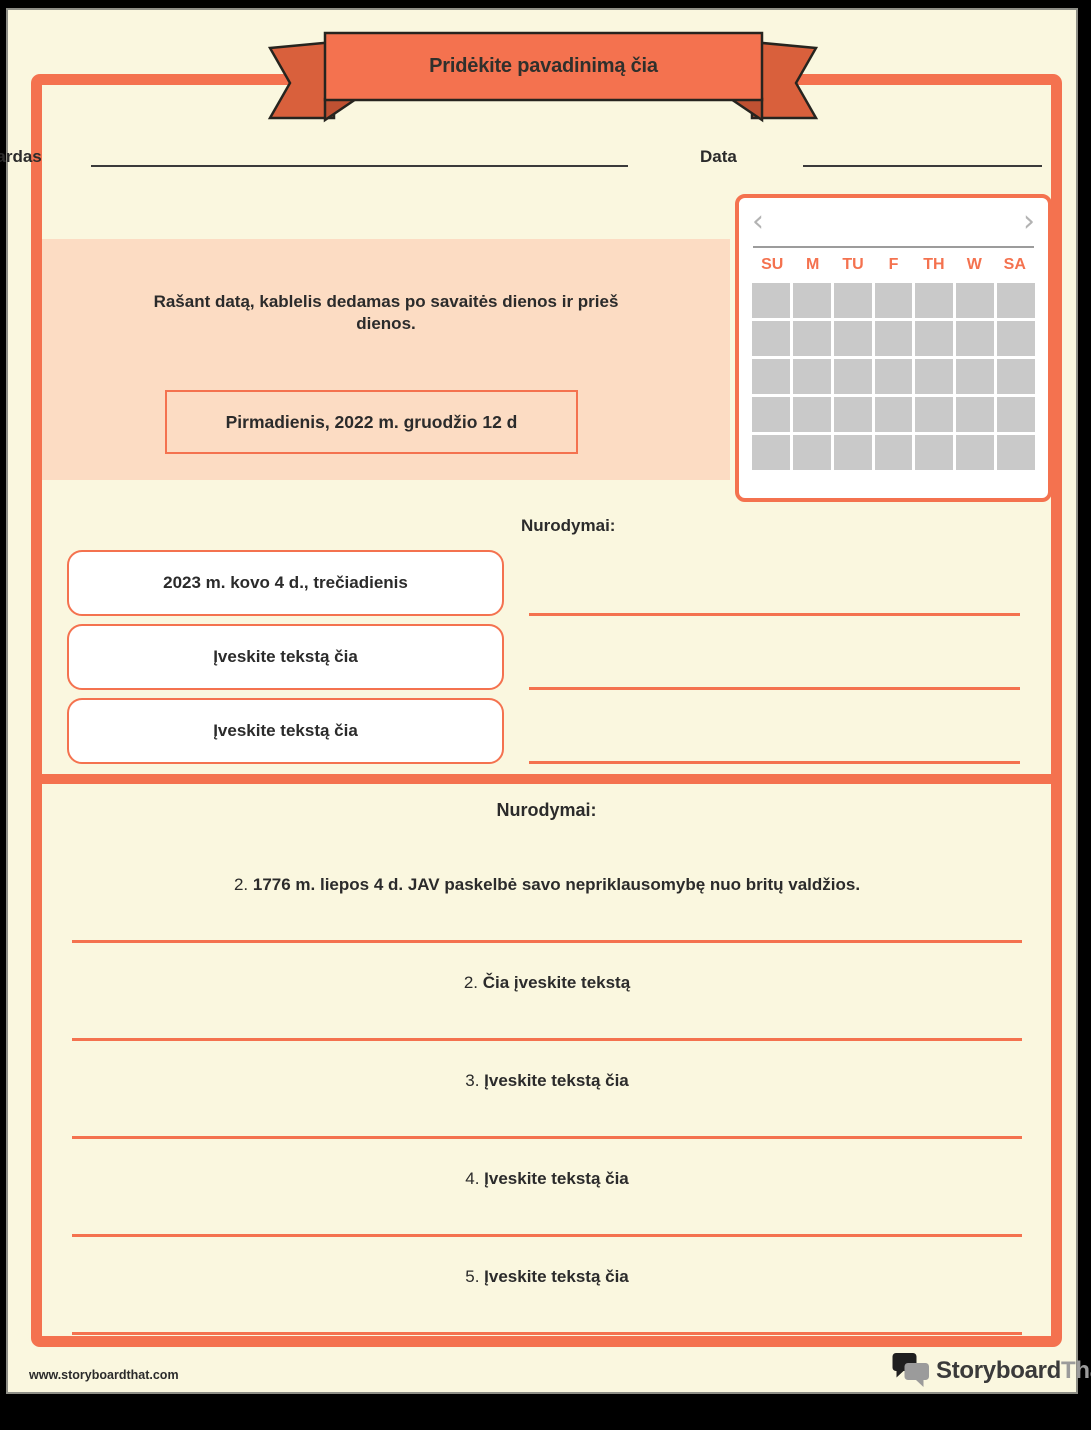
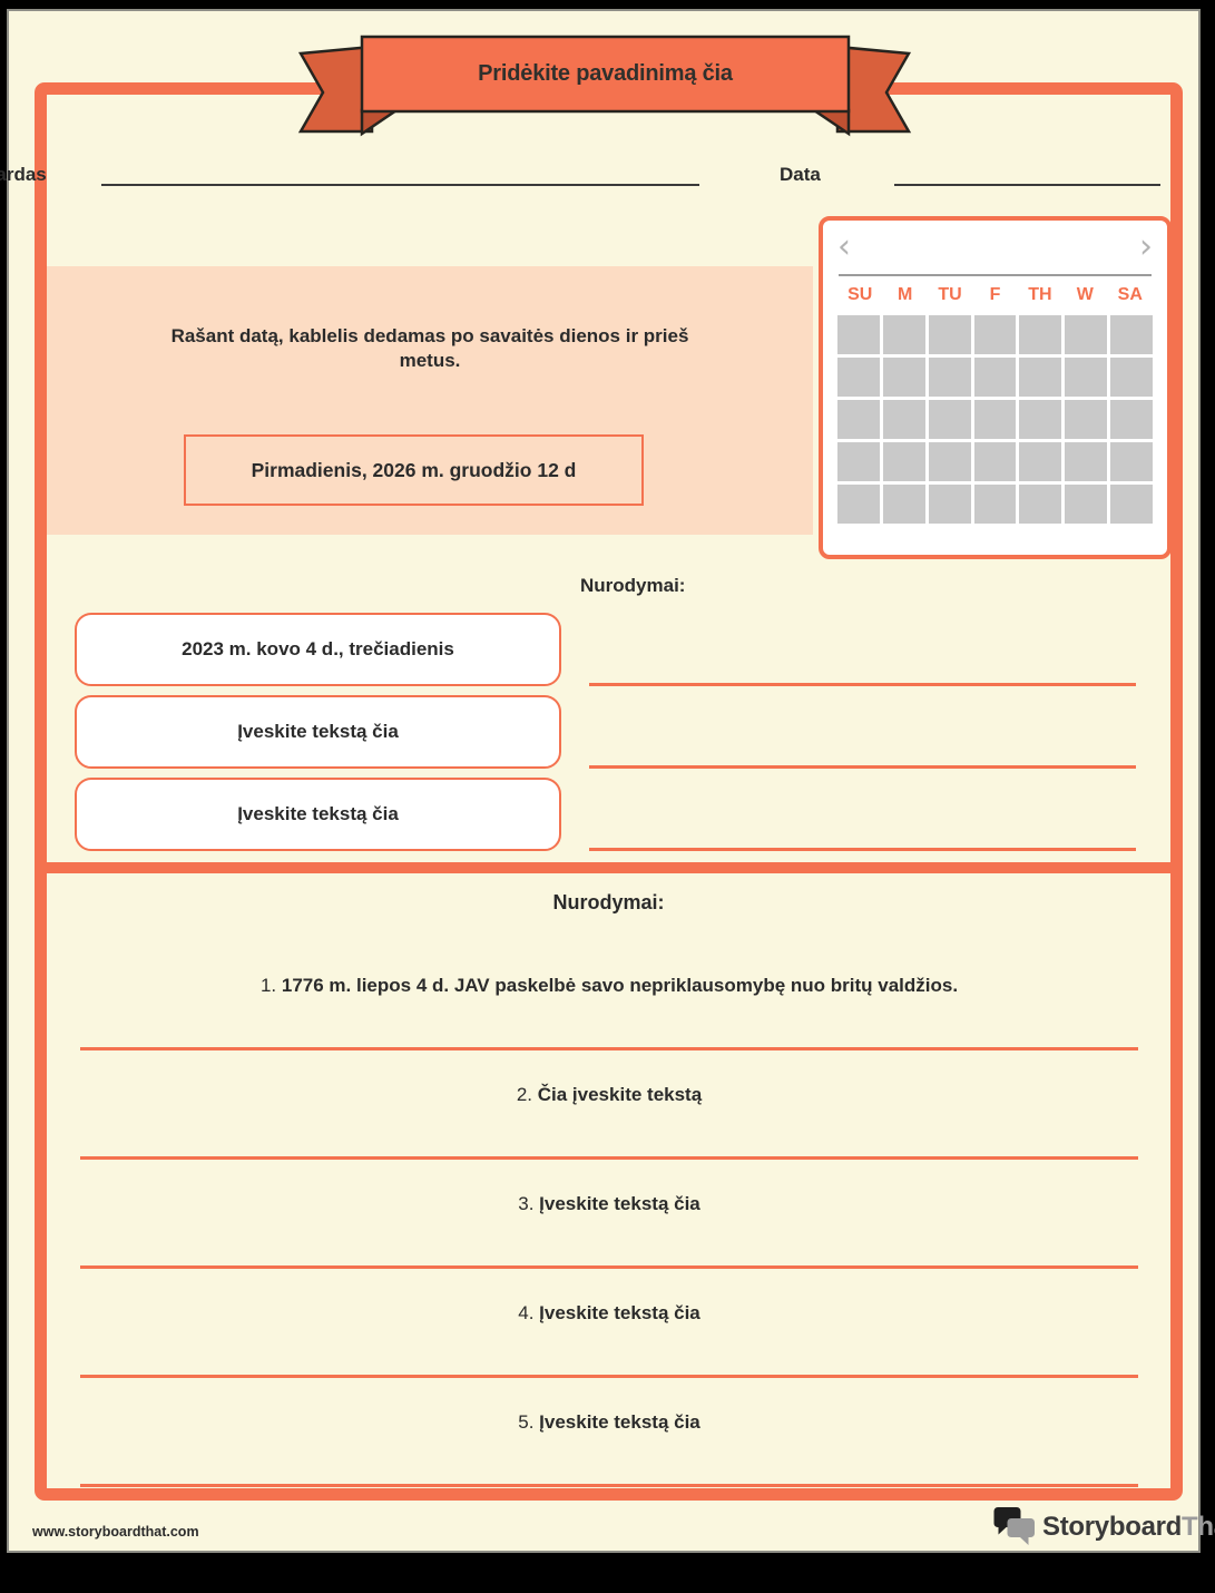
  Pridėkite pavadinimą čia
  ardas
  Data
- Rašant datą, kablelis dedamas po savaitės dienos ir prieš dienos.
+ Rašant datą, kablelis dedamas po savaitės dienos ir prieš metus.
- Pirmadienis, 2022 m. gruodžio 12 d
+ Pirmadienis, 2026 m. gruodžio 12 d
  ‹
  ›
  SU
  M
  TU
  F
  TH
  W
  SA
  Nurodymai:
  2023 m. kovo 4 d., trečiadienis
  Įveskite tekstą čia
  Įveskite tekstą čia
  Nurodymai:
- 2. 1776 m. liepos 4 d. JAV paskelbė savo nepriklausomybę nuo britų valdžios.
+ 1. 1776 m. liepos 4 d. JAV paskelbė savo nepriklausomybę nuo britų valdžios.
  2. Čia įveskite tekstą
  3. Įveskite tekstą čia
  4. Įveskite tekstą čia
  5. Įveskite tekstą čia
  www.storyboardthat.com
  StoryboardTh
